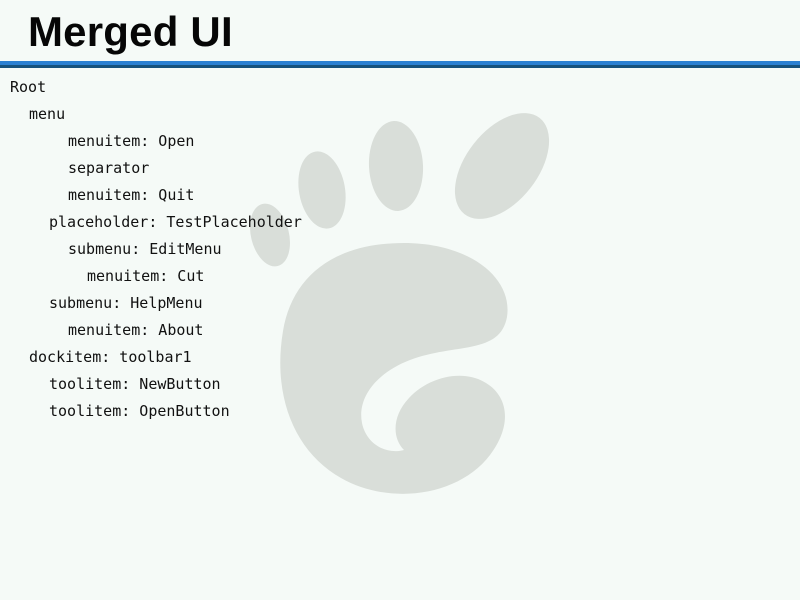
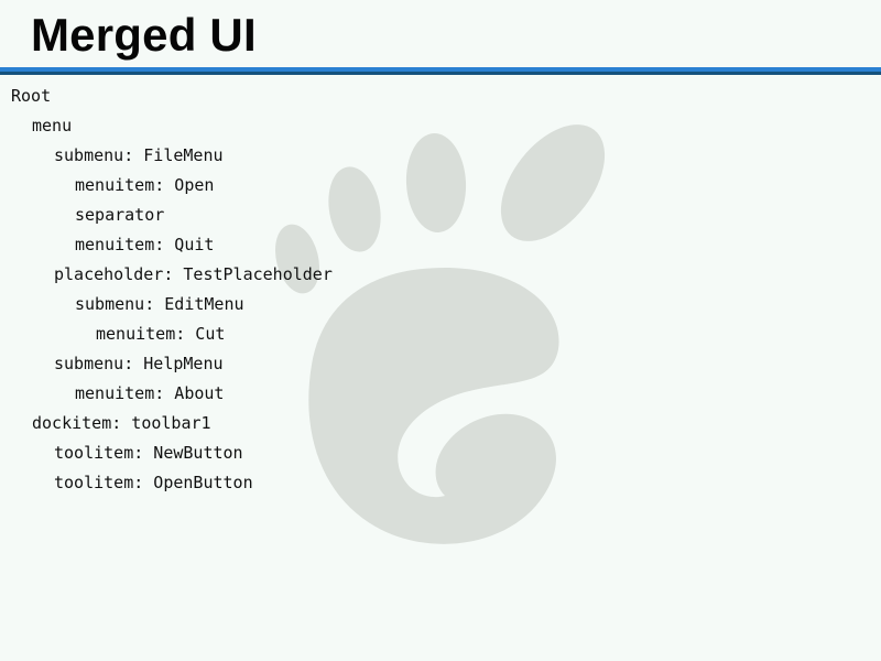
  Merged UI
  Root
  menu
+ submenu: FileMenu
  menuitem: Open
  separator
  menuitem: Quit
  placeholder: TestPlaceholder
  submenu: EditMenu
  menuitem: Cut
  submenu: HelpMenu
  menuitem: About
  dockitem: toolbar1
  toolitem: NewButton
  toolitem: OpenButton
